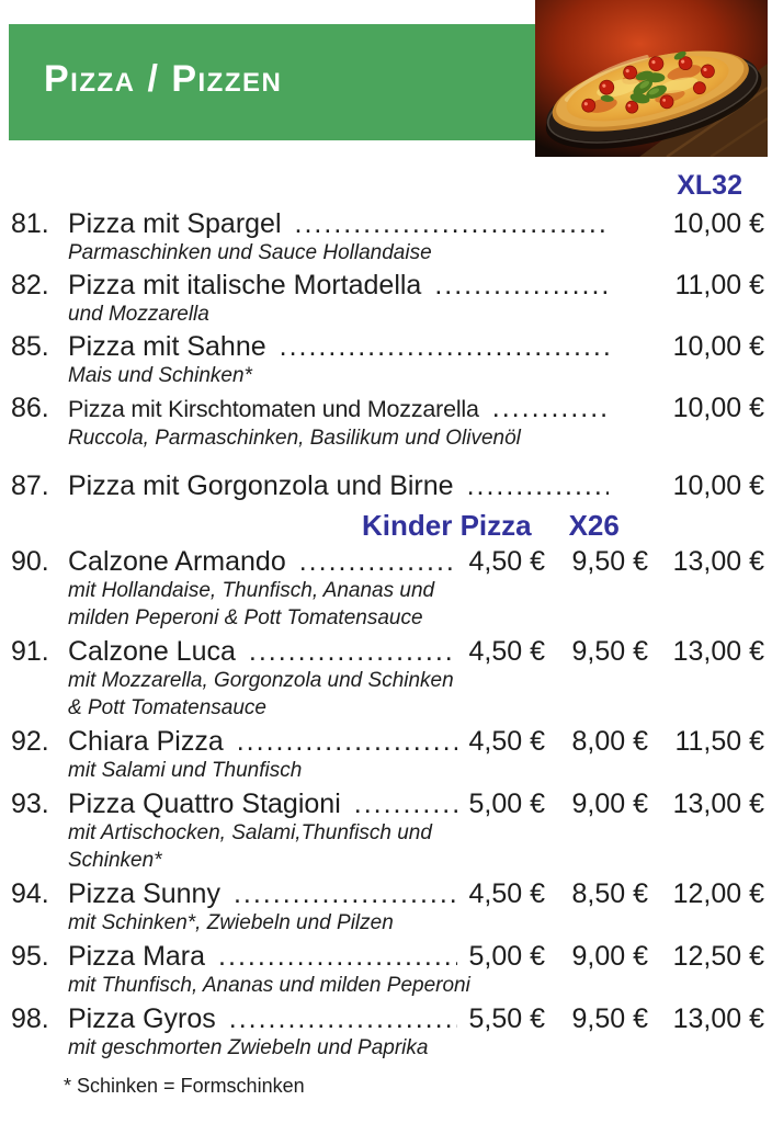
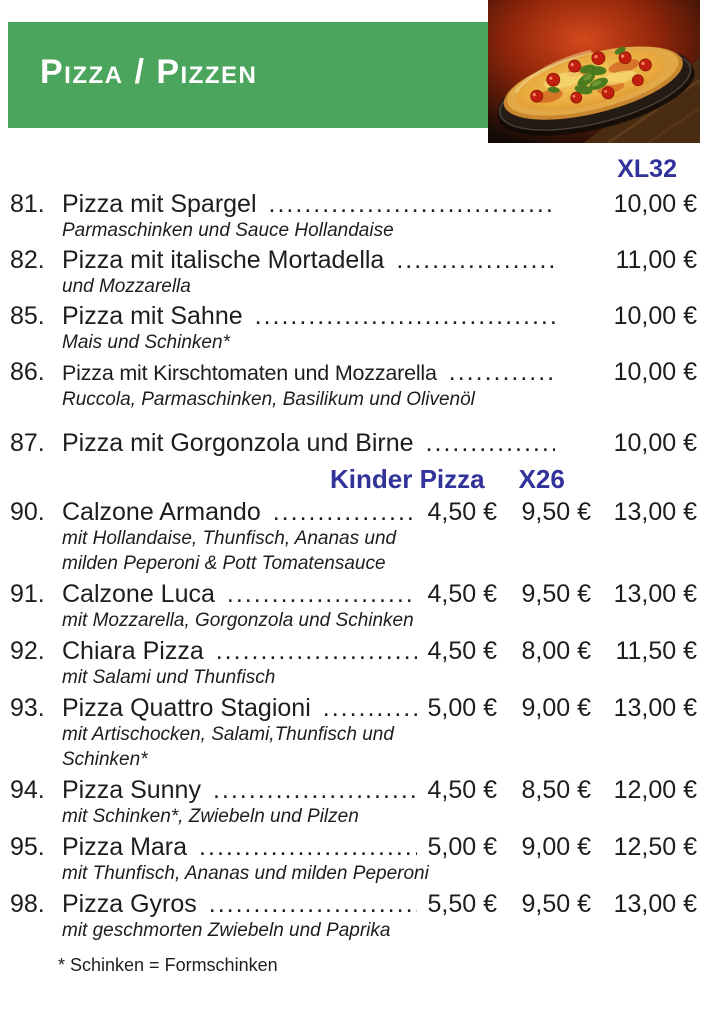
  Pizza / Pizzen
  XL32
  81.
  Pizza mit Spargel
  10,00 €
  Parmaschinken und Sauce Hollandaise
  82.
  Pizza mit italische Mortadella
  11,00 €
  und Mozzarella
  85.
  Pizza mit Sahne
  10,00 €
  Mais und Schinken*
  86.
  Pizza mit Kirschtomaten und Mozzarella
  10,00 €
  Ruccola, Parmaschinken, Basilikum und Olivenöl
  87.
  Pizza mit Gorgonzola und Birne
  10,00 €
  Kinder Pizza
  X26
  90.
  Calzone Armando
  4,50 €
  9,50 €
  13,00 €
  mit Hollandaise, Thunfisch, Ananas und
  milden Peperoni & Pott Tomatensauce
  91.
  Calzone Luca
  4,50 €
  9,50 €
  13,00 €
  mit Mozzarella, Gorgonzola und Schinken
- & Pott Tomatensauce
  92.
  Chiara Pizza
  4,50 €
  8,00 €
  11,50 €
  mit Salami und Thunfisch
  93.
  Pizza Quattro Stagioni
  5,00 €
  9,00 €
  13,00 €
  mit Artischocken, Salami,Thunfisch und
  Schinken*
  94.
  Pizza Sunny
  4,50 €
  8,50 €
  12,00 €
  mit Schinken*, Zwiebeln und Pilzen
  95.
  Pizza Mara
  5,00 €
  9,00 €
  12,50 €
  mit Thunfisch, Ananas und milden Peperoni
  98.
  Pizza Gyros
  5,50 €
  9,50 €
  13,00 €
  mit geschmorten Zwiebeln und Paprika
  * Schinken = Formschinken
